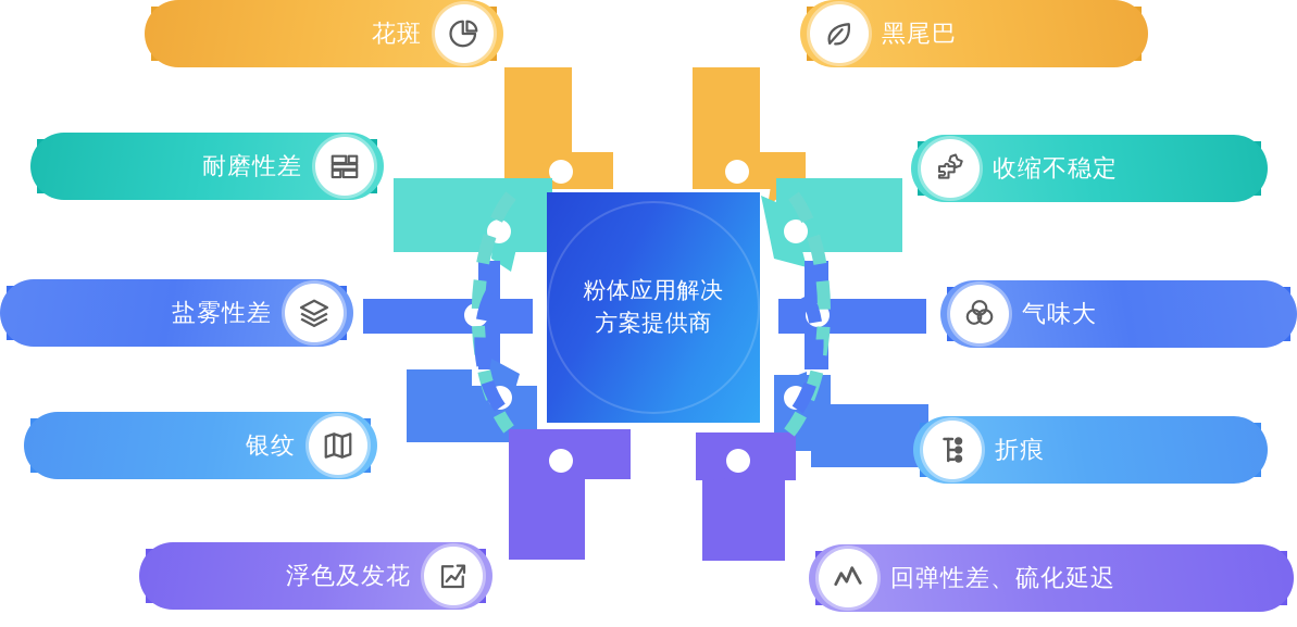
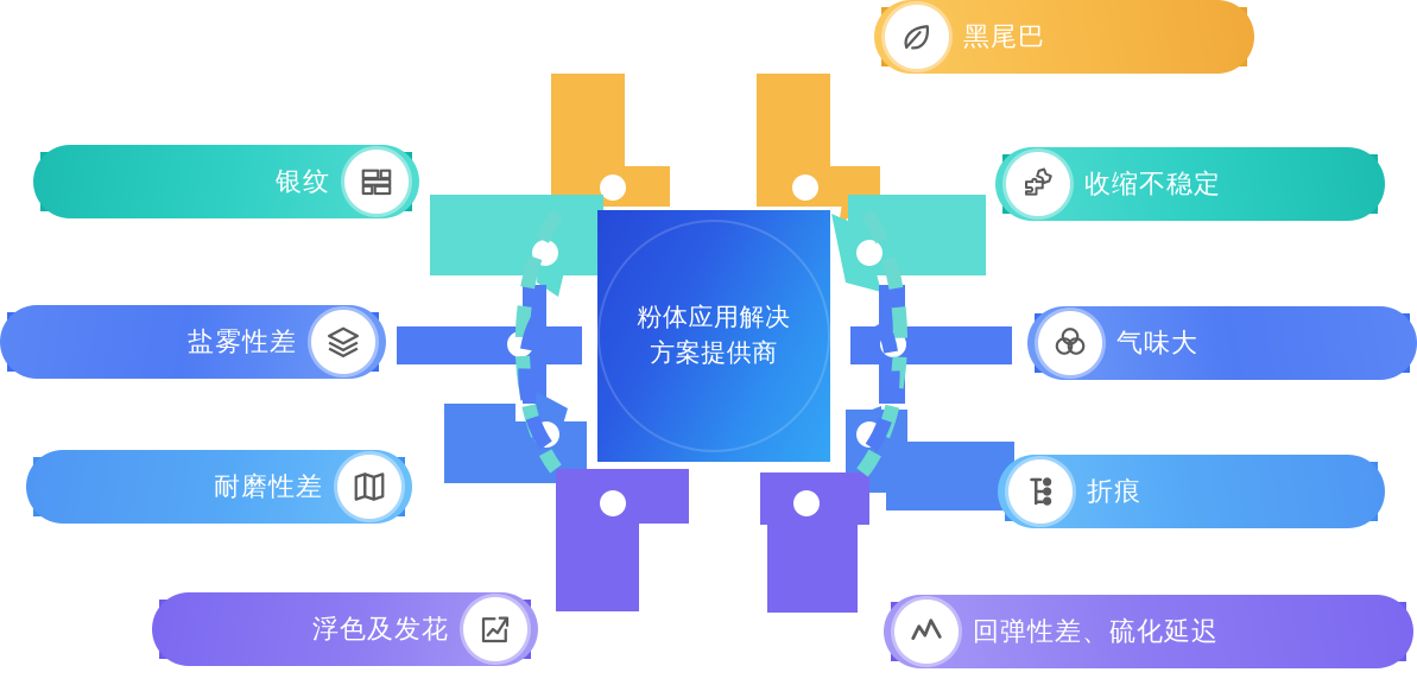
  粉体应用解决
  方案提供商
- 花斑
- 耐磨性差
+ 银纹
  盐雾性差
- 银纹
+ 耐磨性差
  浮色及发花
  黑尾巴
  收缩不稳定
  气味大
  折痕
  回弹性差、硫化延迟
